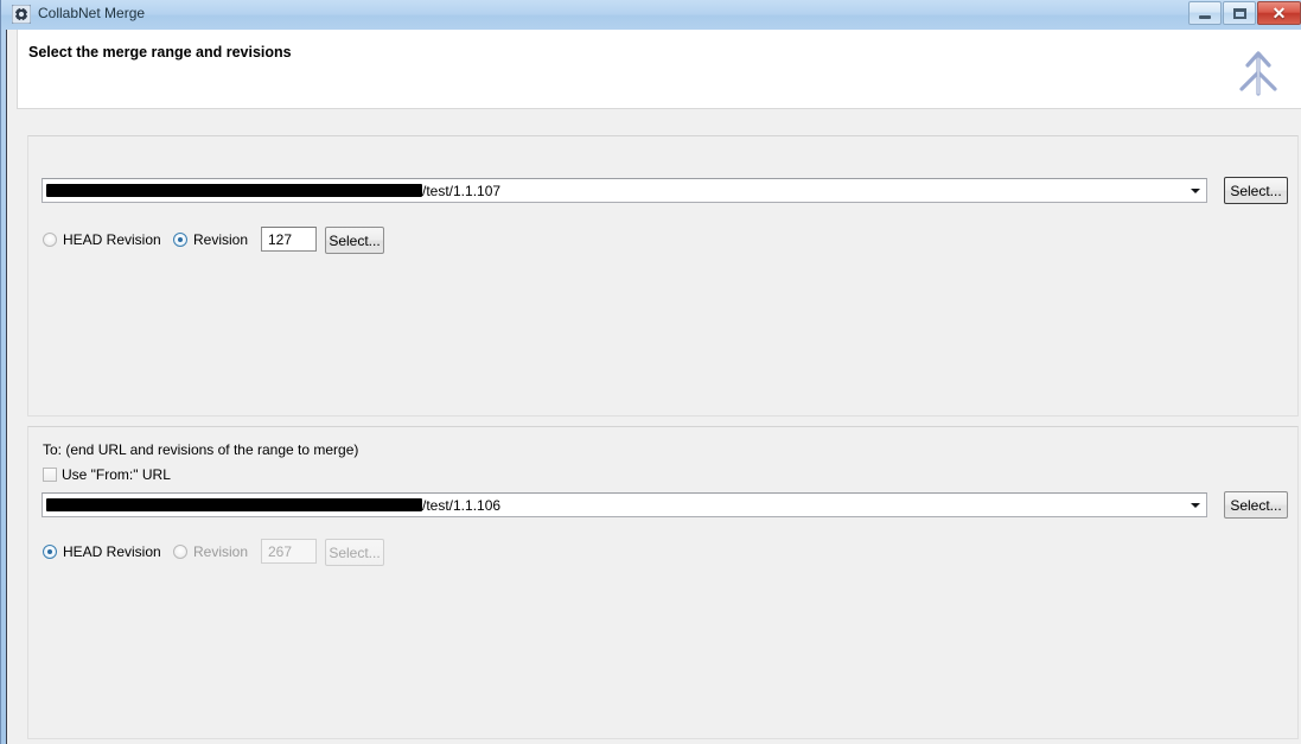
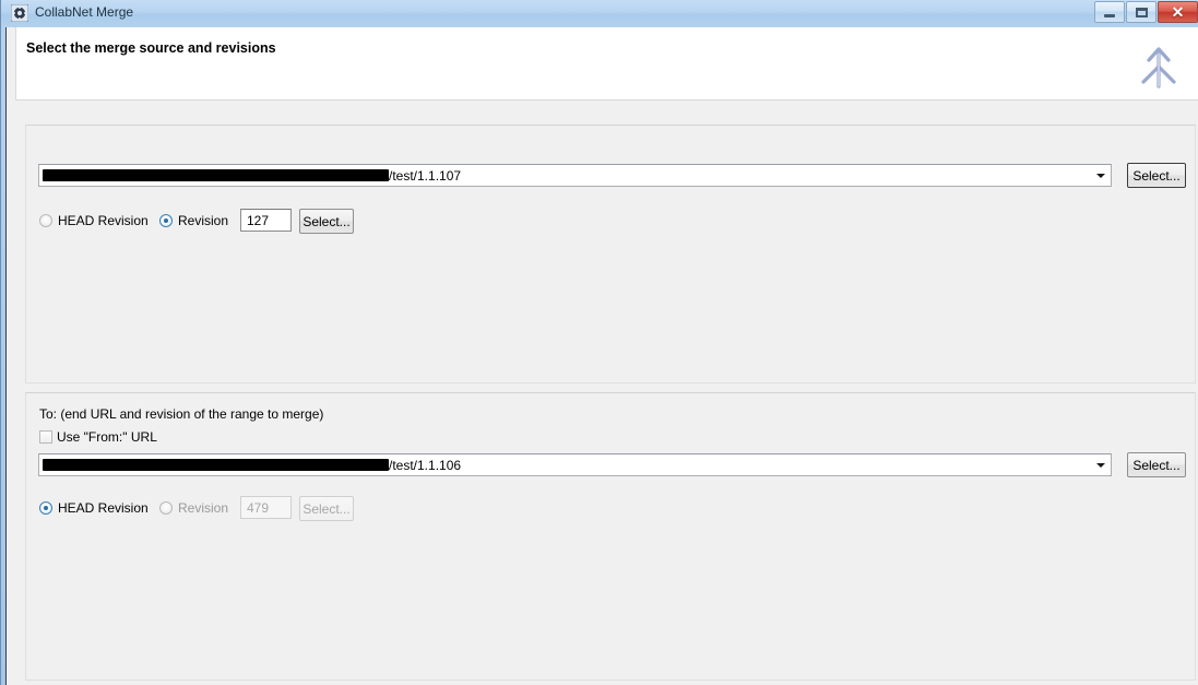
  CollabNet Merge
  ✕
- Select the merge range and revisions
+ Select the merge source and revisions
  /test/1.1.107
  Select...
  HEAD Revision
  Revision
  127
  Select...
- To: (end URL and revisions of the range to merge)
+ To: (end URL and revision of the range to merge)
  Use "From:" URL
  /test/1.1.106
  Select...
  HEAD Revision
  Revision
- 267
+ 479
  Select...
